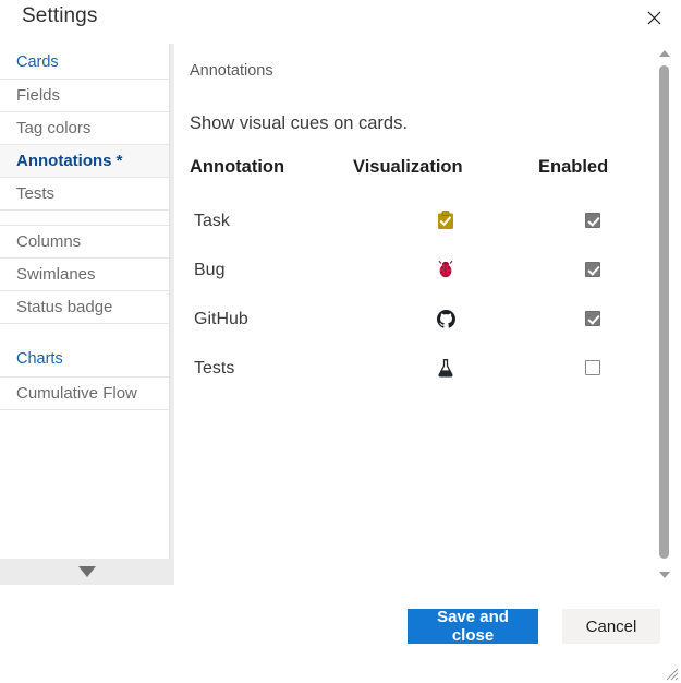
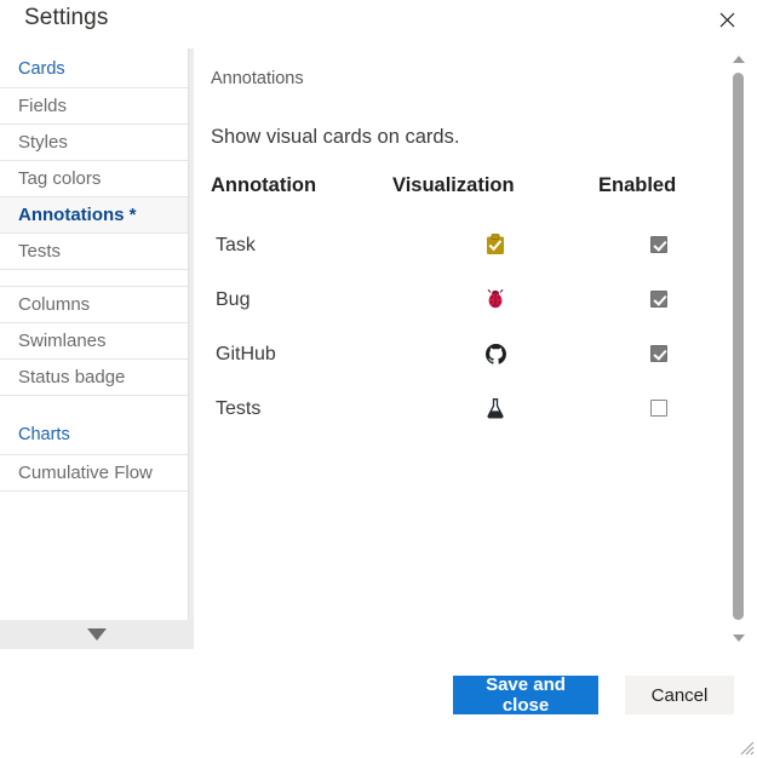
  Settings
  Cards
  Fields
+ Styles
  Tag colors
  Annotations *
  Tests
  Columns
  Swimlanes
  Status badge
  Charts
  Cumulative Flow
  Annotations
- Show visual cues on cards.
+ Show visual cards on cards.
  Annotation	Visualization	Enabled
  Task
  Bug
  GitHub
  Tests
  Save and close
  Cancel
